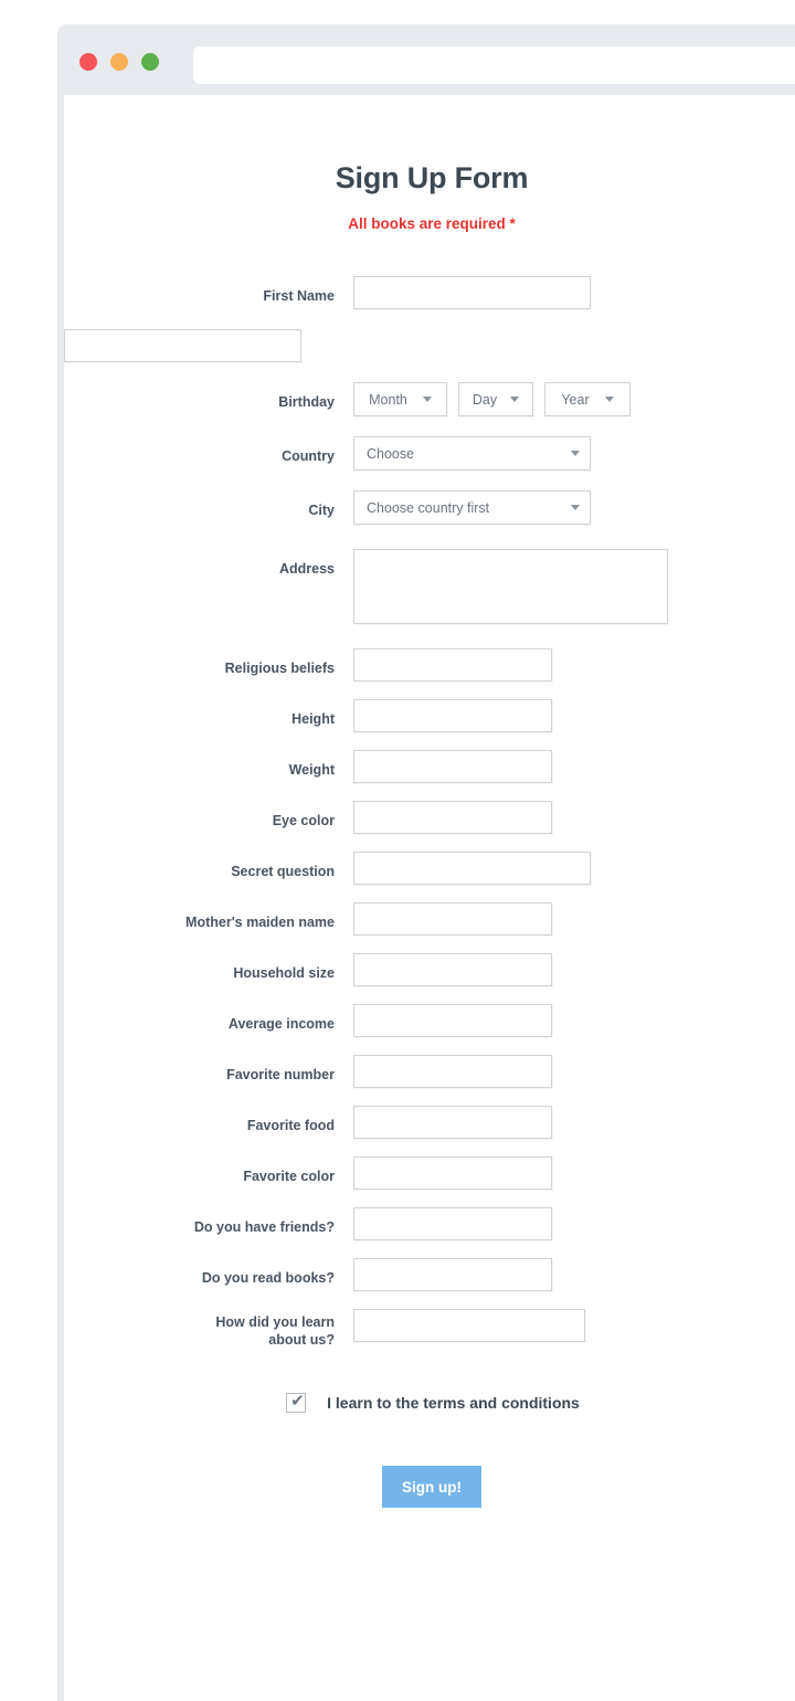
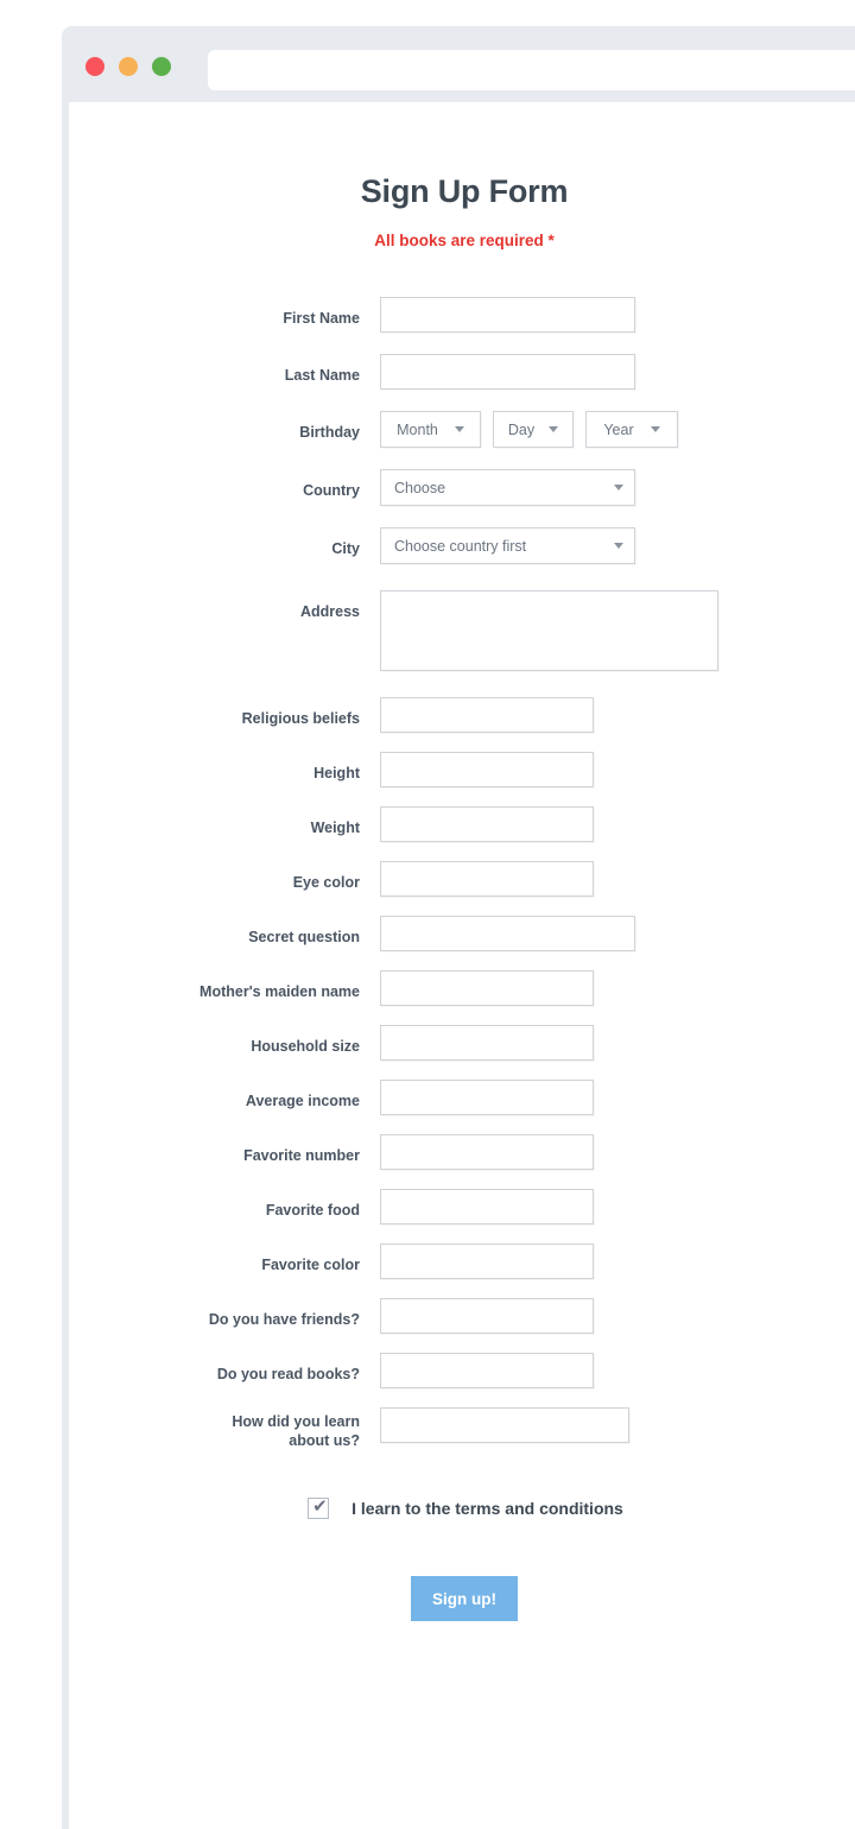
  Sign Up Form
  All books are required *
  First Name
+ Last Name
  Birthday
  Month
  Day
  Year
  Country
  Choose
  City
  Choose country first
  Address
  Religious beliefs
  Height
  Weight
  Eye color
  Secret question
  Mother's maiden name
  Household size
  Average income
  Favorite number
  Favorite food
  Favorite color
  Do you have friends?
  Do you read books?
  How did you learn
  about us?
  ✔
  I learn to the terms and conditions
  Sign up!
